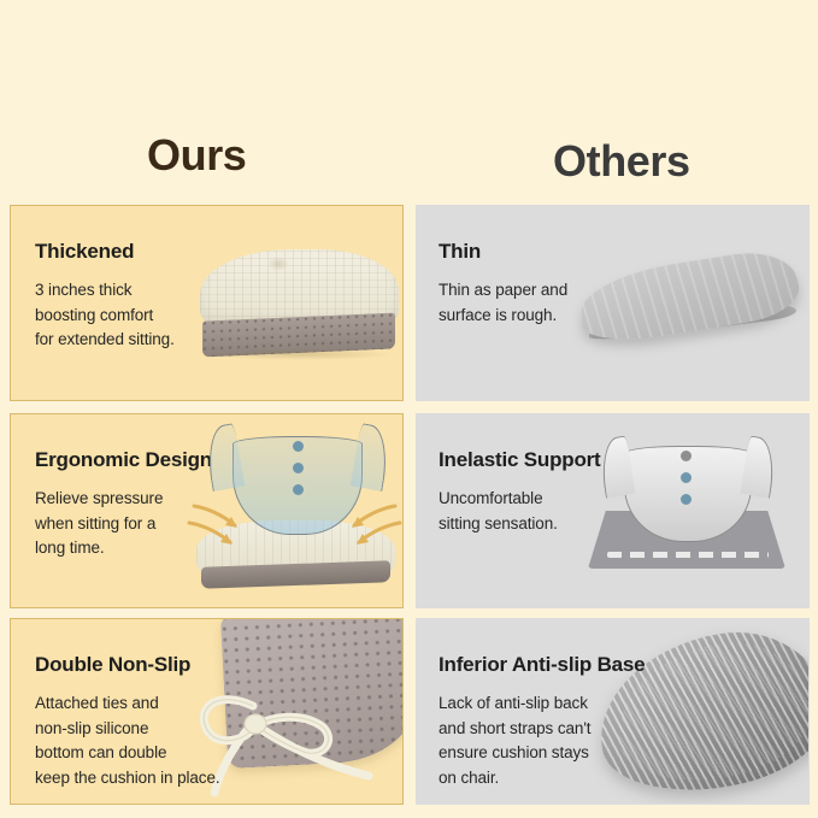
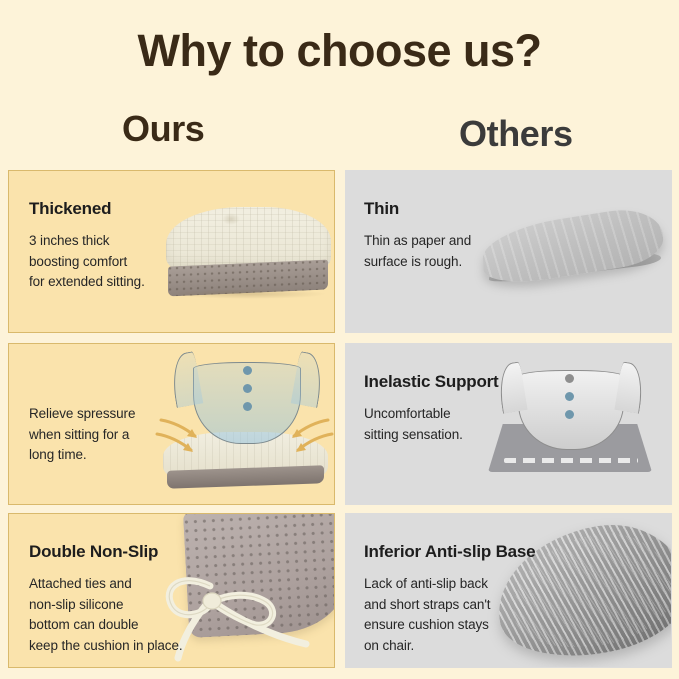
+ Why to choose us?
  Ours
  Others
  Thickened
  3 inches thick
  boosting comfort
  for extended sitting.
  Thin
  Thin as paper and
  surface is rough.
- Ergonomic Design
  Relieve spressure
  when sitting for a
  long time.
  Inelastic Support
  Uncomfortable
  sitting sensation.
  Double Non-Slip
  Attached ties and
  non-slip silicone
  bottom can double
  keep the cushion in place.
  Inferior Anti-slip Base
  Lack of anti-slip back
  and short straps can't
  ensure cushion stays
  on chair.
